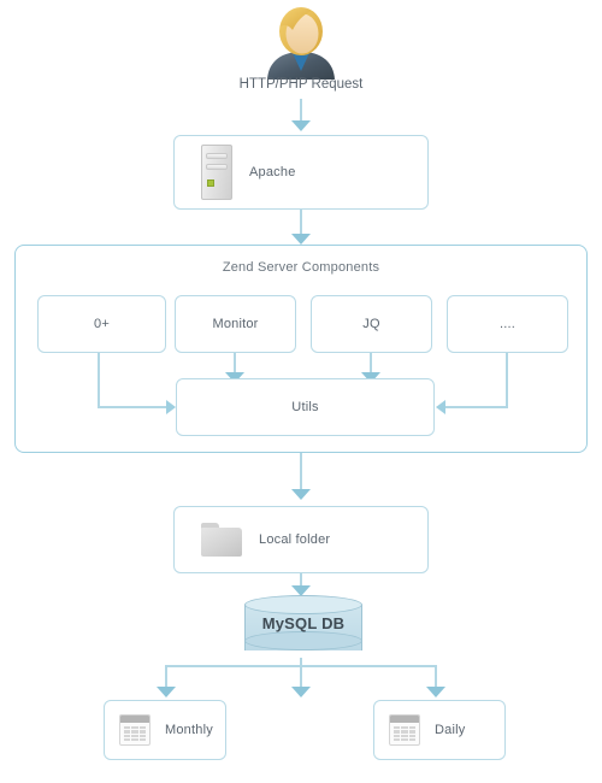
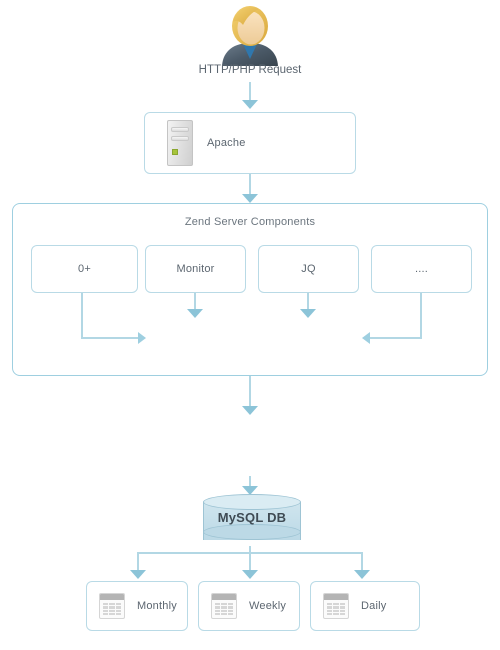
  HTTP/PHP Request
  Apache
  Zend Server Components
  0+
  Monitor
  JQ
  ....
- Utils
- Local folder
  MySQL DB
  Monthly
+ Weekly
  Daily
